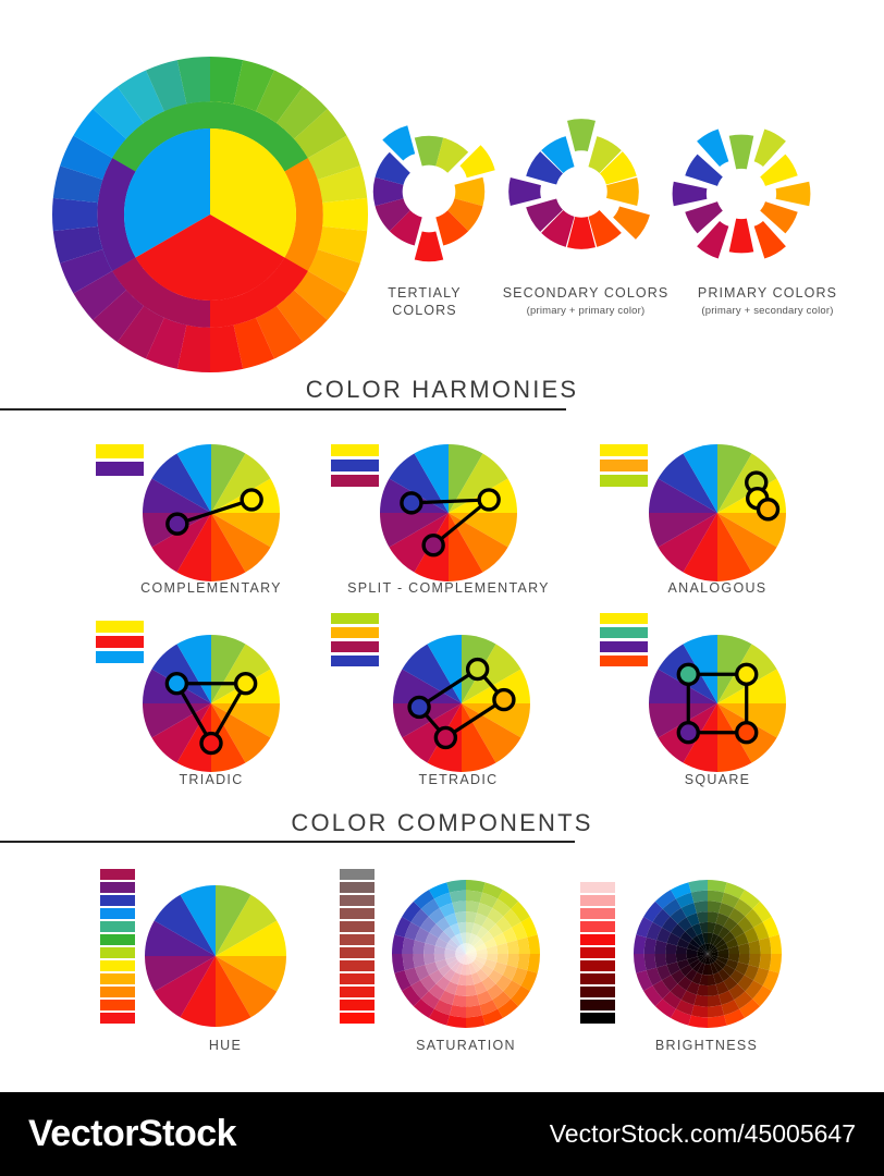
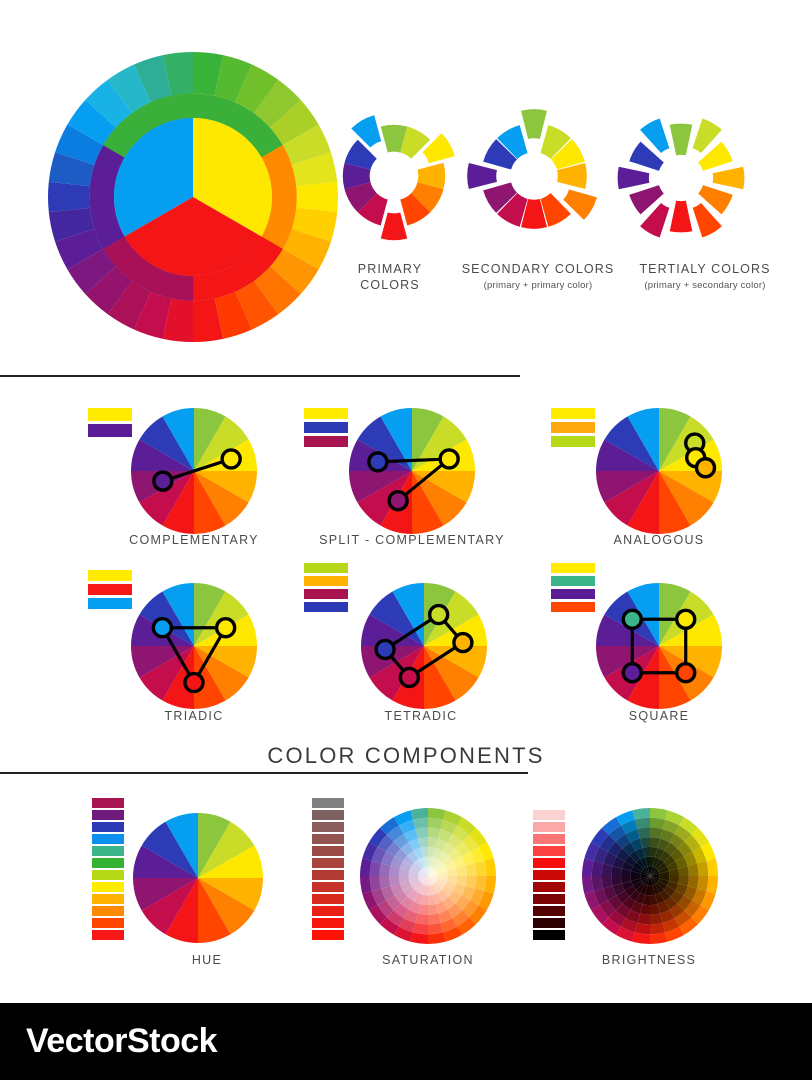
- TERTIALY COLORS
+ PRIMARY COLORS
  SECONDARY COLORS
  (primary + primary color)
- PRIMARY COLORS
+ TERTIALY COLORS
  (primary + secondary color)
- COLOR HARMONIES
  COMPLEMENTARY
  SPLIT - COMPLEMENTARY
  ANALOGOUS
  TRIADIC
  TETRADIC
  SQUARE
  COLOR COMPONENTS
  HUE
  SATURATION
  BRIGHTNESS
  VectorStock
- VectorStock.com/45005647
